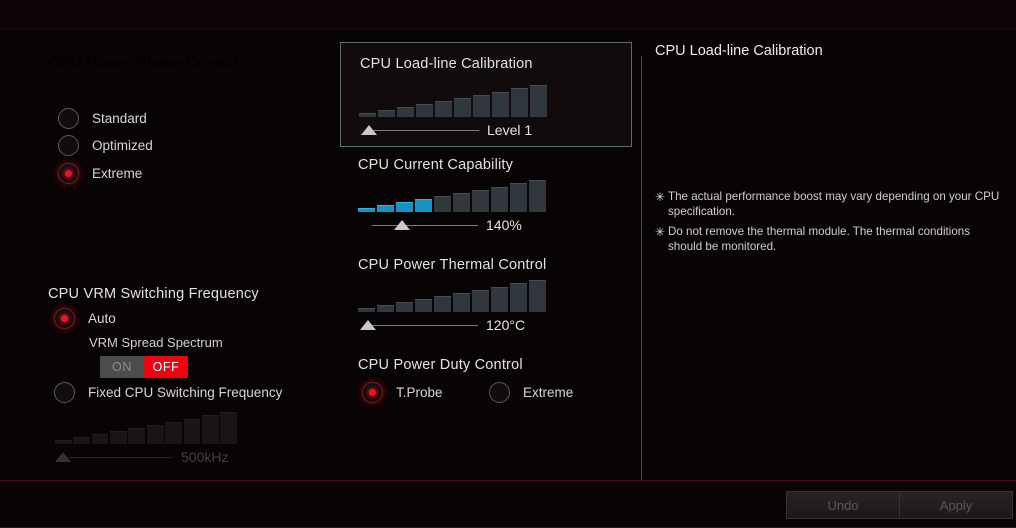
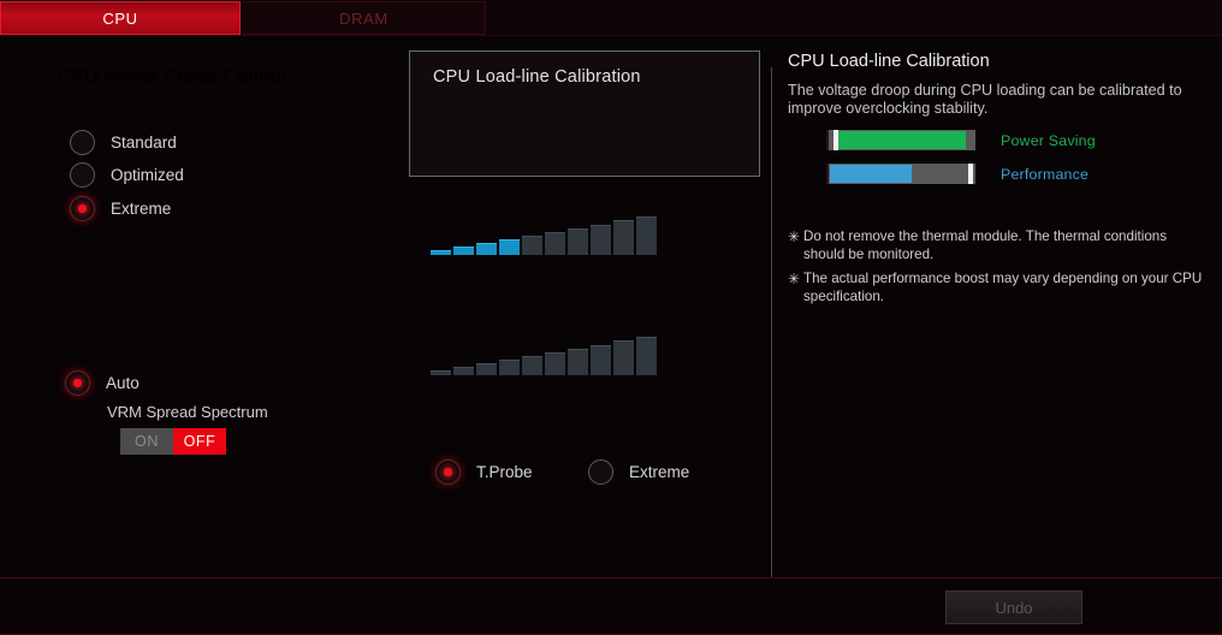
+ CPU
+ DRAM
  Standard
  Optimized
  Extreme
- CPU VRM Switching Frequency
  Auto
  VRM Spread Spectrum
  ON
  OFF
- Fixed CPU Switching Frequency
- 500kHz
  CPU Load-line Calibration
- Level 1
- CPU Current Capability
- 140%
- CPU Power Thermal Control
- 120°C
- CPU Power Duty Control
  T.Probe
  Extreme
  CPU Load-line Calibration
+ The voltage droop during CPU loading can be calibrated to improve overclocking stability.
+ Power Saving
+ Performance
  ✳
- The actual performance boost may vary depending on your CPU specification.
+ Do not remove the thermal module. The thermal conditions should be monitored.
  ✳
- Do not remove the thermal module. The thermal conditions should be monitored.
+ The actual performance boost may vary depending on your CPU specification.
  Undo
- Apply
